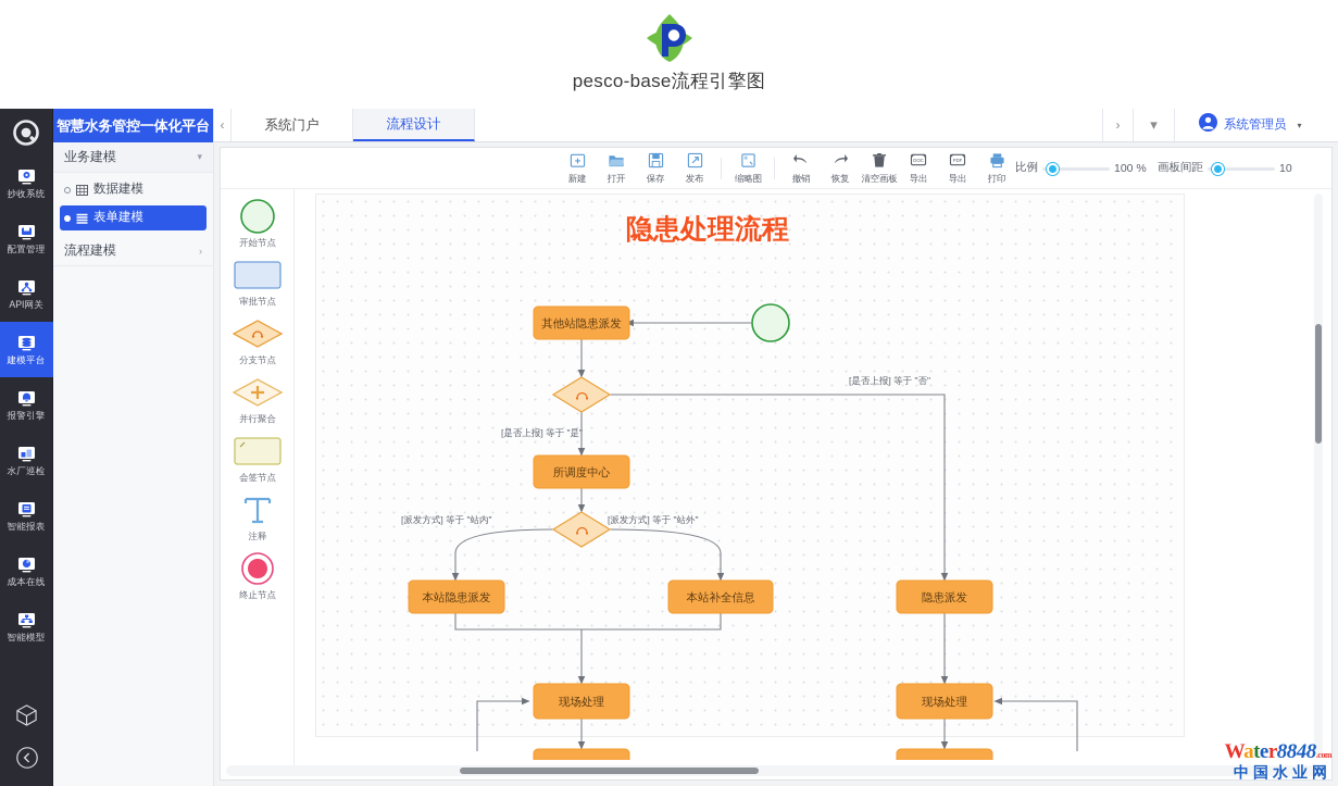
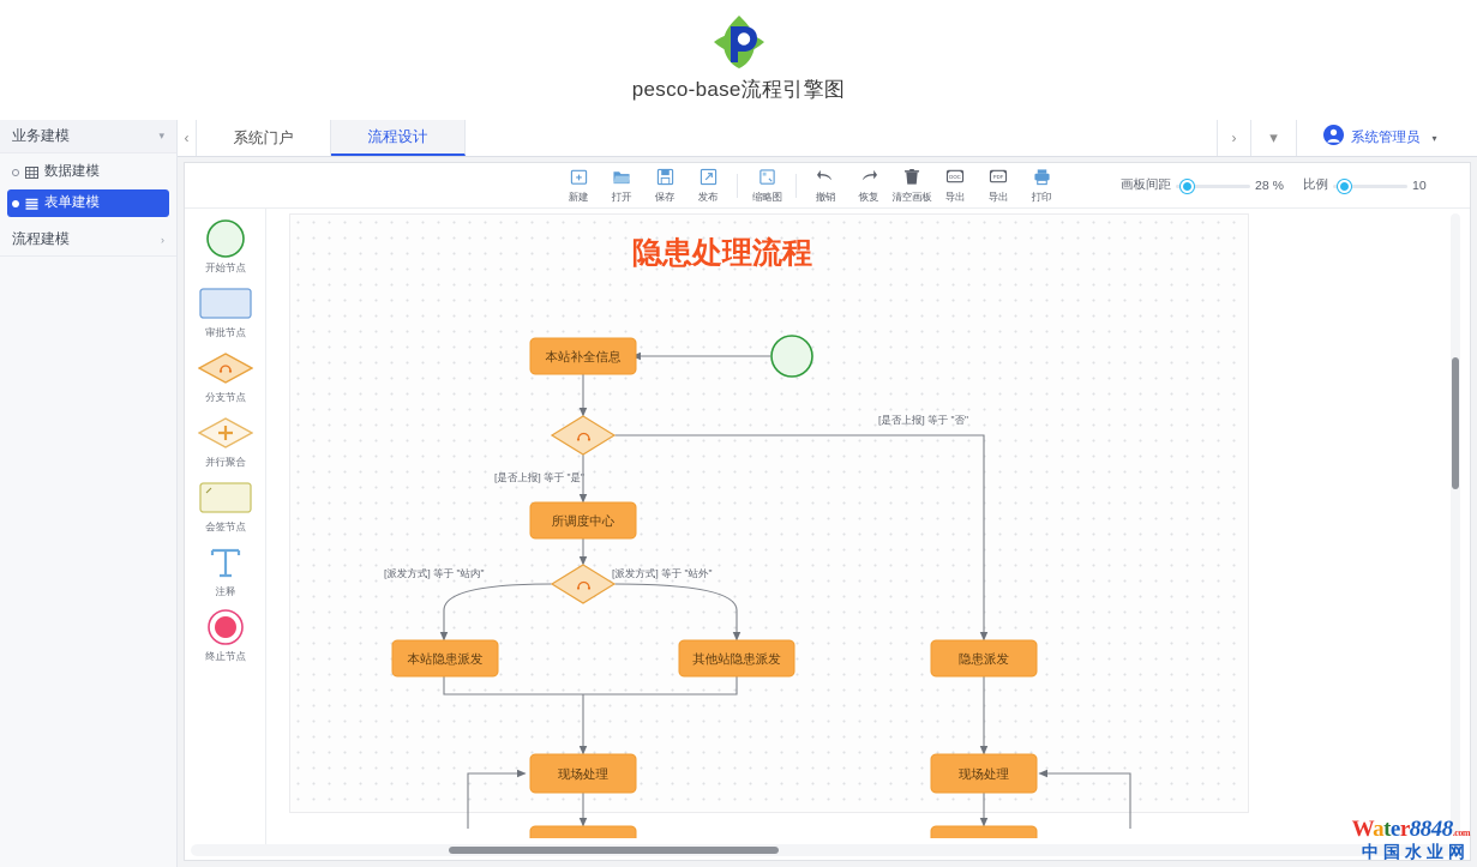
  pesco-base流程引擎图
- 抄收系统
- 配置管理
- API网关
- 建模平台
- 报警引擎
- 水厂巡检
- 智能报表
- 成本在线
- 智能模型
- 智慧水务管控一体化平台
  业务建模
  ▾
  数据建模
  表单建模
  流程建模
  ›
  ‹
  系统门户
  流程设计
  ›
  ▾
  系统管理员
  ▾
  新建
  打开
  保存
  发布
  缩略图
  撤销
  恢复
  清空画板
  导出
  导出
  打印
- 比例
+ 画板间距
- 100 %
+ 28 %
- 画板间距
+ 比例
  10
  开始节点
  审批节点
  分支节点
  并行聚合
  会签节点
  注释
  终止节点
  隐患处理流程
  [是否上报] 等于 "是"
  [是否上报] 等于 "否"
  [派发方式] 等于 "站内"
  [派发方式] 等于 "站外"
- 其他站隐患派发
+ 本站补全信息
  所调度中心
  本站隐患派发
- 本站补全信息
+ 其他站隐患派发
  隐患派发
  现场处理
  现场处理
  Water8848.com
  中国水业网
